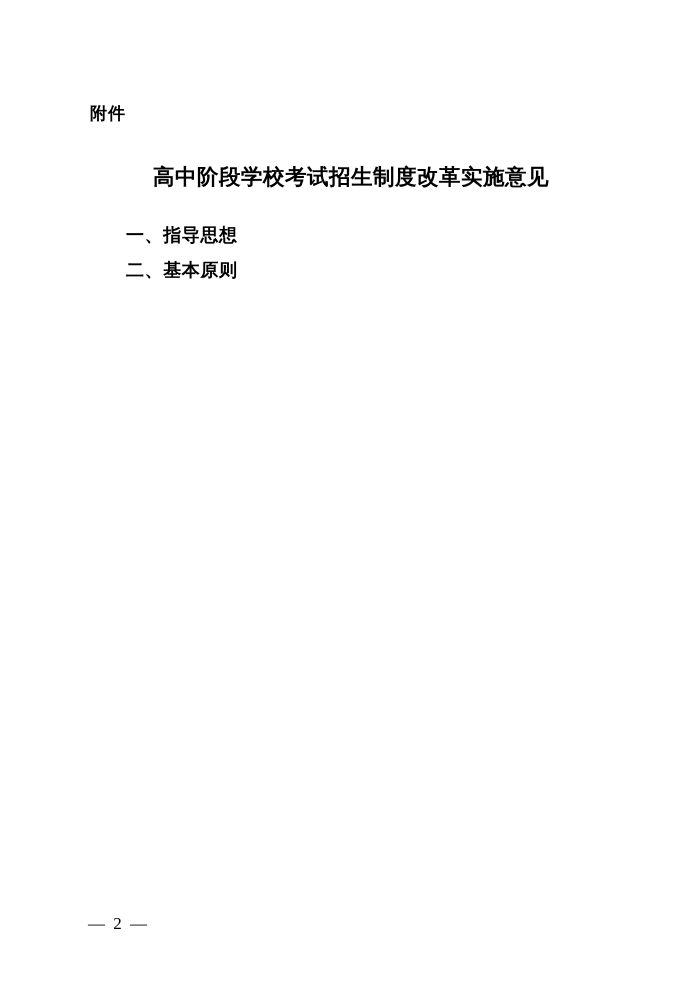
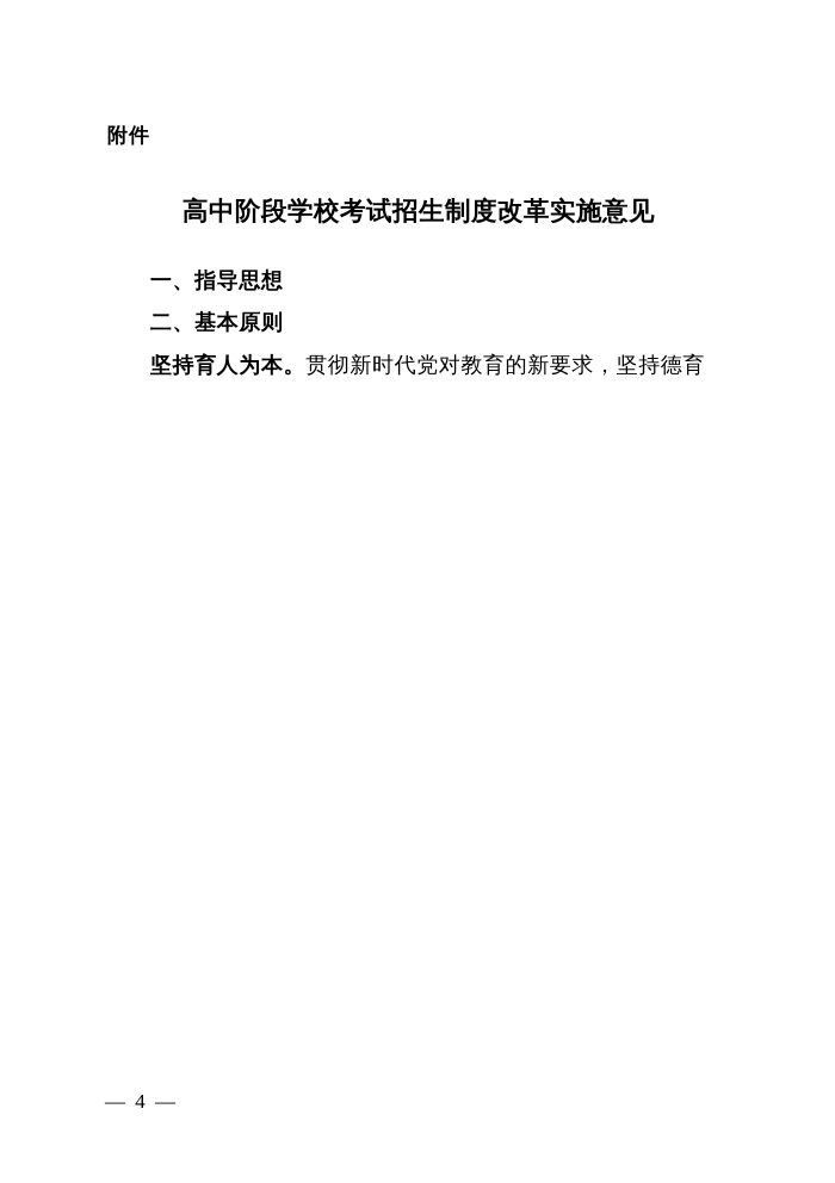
  附件
  高中阶段学校考试招生制度改革实施意见
  一、指导思想
  二、基本原则
+ 坚持育人为本。贯彻新时代党对教育的新要求，坚持德育
- — 2 —
+ — 4 —
